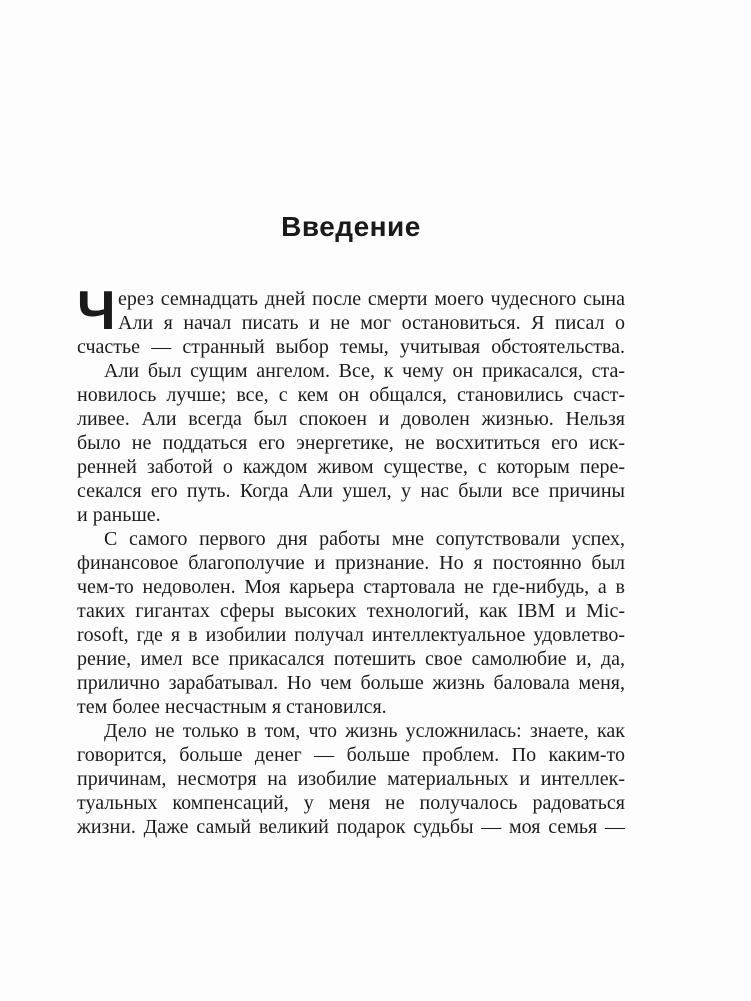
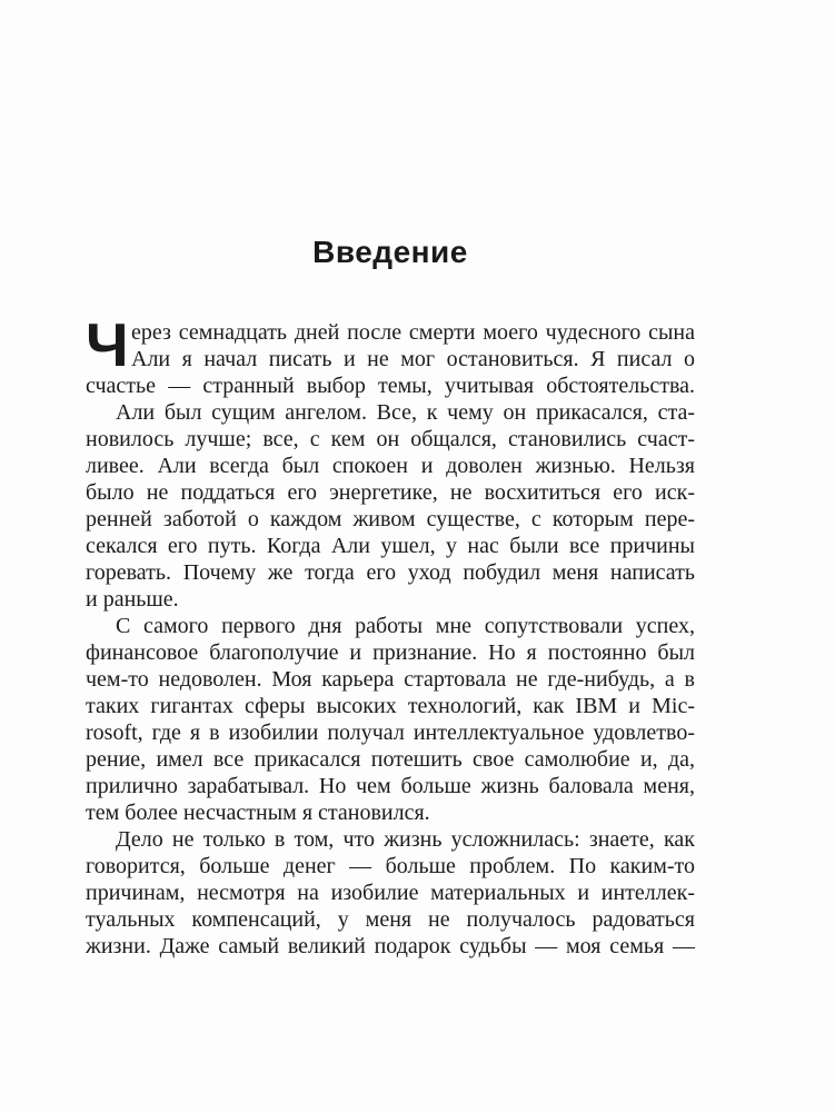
  Введение
  Ч
  ерез семнадцать дней после смерти моего чудесного сына
  Али я начал писать и не мог остановиться. Я писал о
  счастье — странный выбор темы, учитывая обстоятельства.
  Али был сущим ангелом. Все, к чему он прикасался, ста-
  новилось лучше; все, с кем он общался, становились счаст-
  ливее. Али всегда был спокоен и доволен жизнью. Нельзя
  было не поддаться его энергетике, не восхититься его иск-
  ренней заботой о каждом живом существе, с которым пере-
  секался его путь. Когда Али ушел, у нас были все причины
+ горевать. Почему же тогда его уход побудил меня написать
  и раньше.
  С самого первого дня работы мне сопутствовали успех,
  финансовое благополучие и признание. Но я постоянно был
  чем-то недоволен. Моя карьера стартовала не где-нибудь, а в
  таких гигантах сферы высоких технологий, как IBM и Mic-
  rosoft, где я в изобилии получал интеллектуальное удовлетво-
  рение, имел все прикасался потешить свое самолюбие и, да,
  прилично зарабатывал. Но чем больше жизнь баловала меня,
  тем более несчастным я становился.
  Дело не только в том, что жизнь усложнилась: знаете, как
  говорится, больше денег — больше проблем. По каким-то
  причинам, несмотря на изобилие материальных и интеллек-
  туальных компенсаций, у меня не получалось радоваться
  жизни. Даже самый великий подарок судьбы — моя семья —
